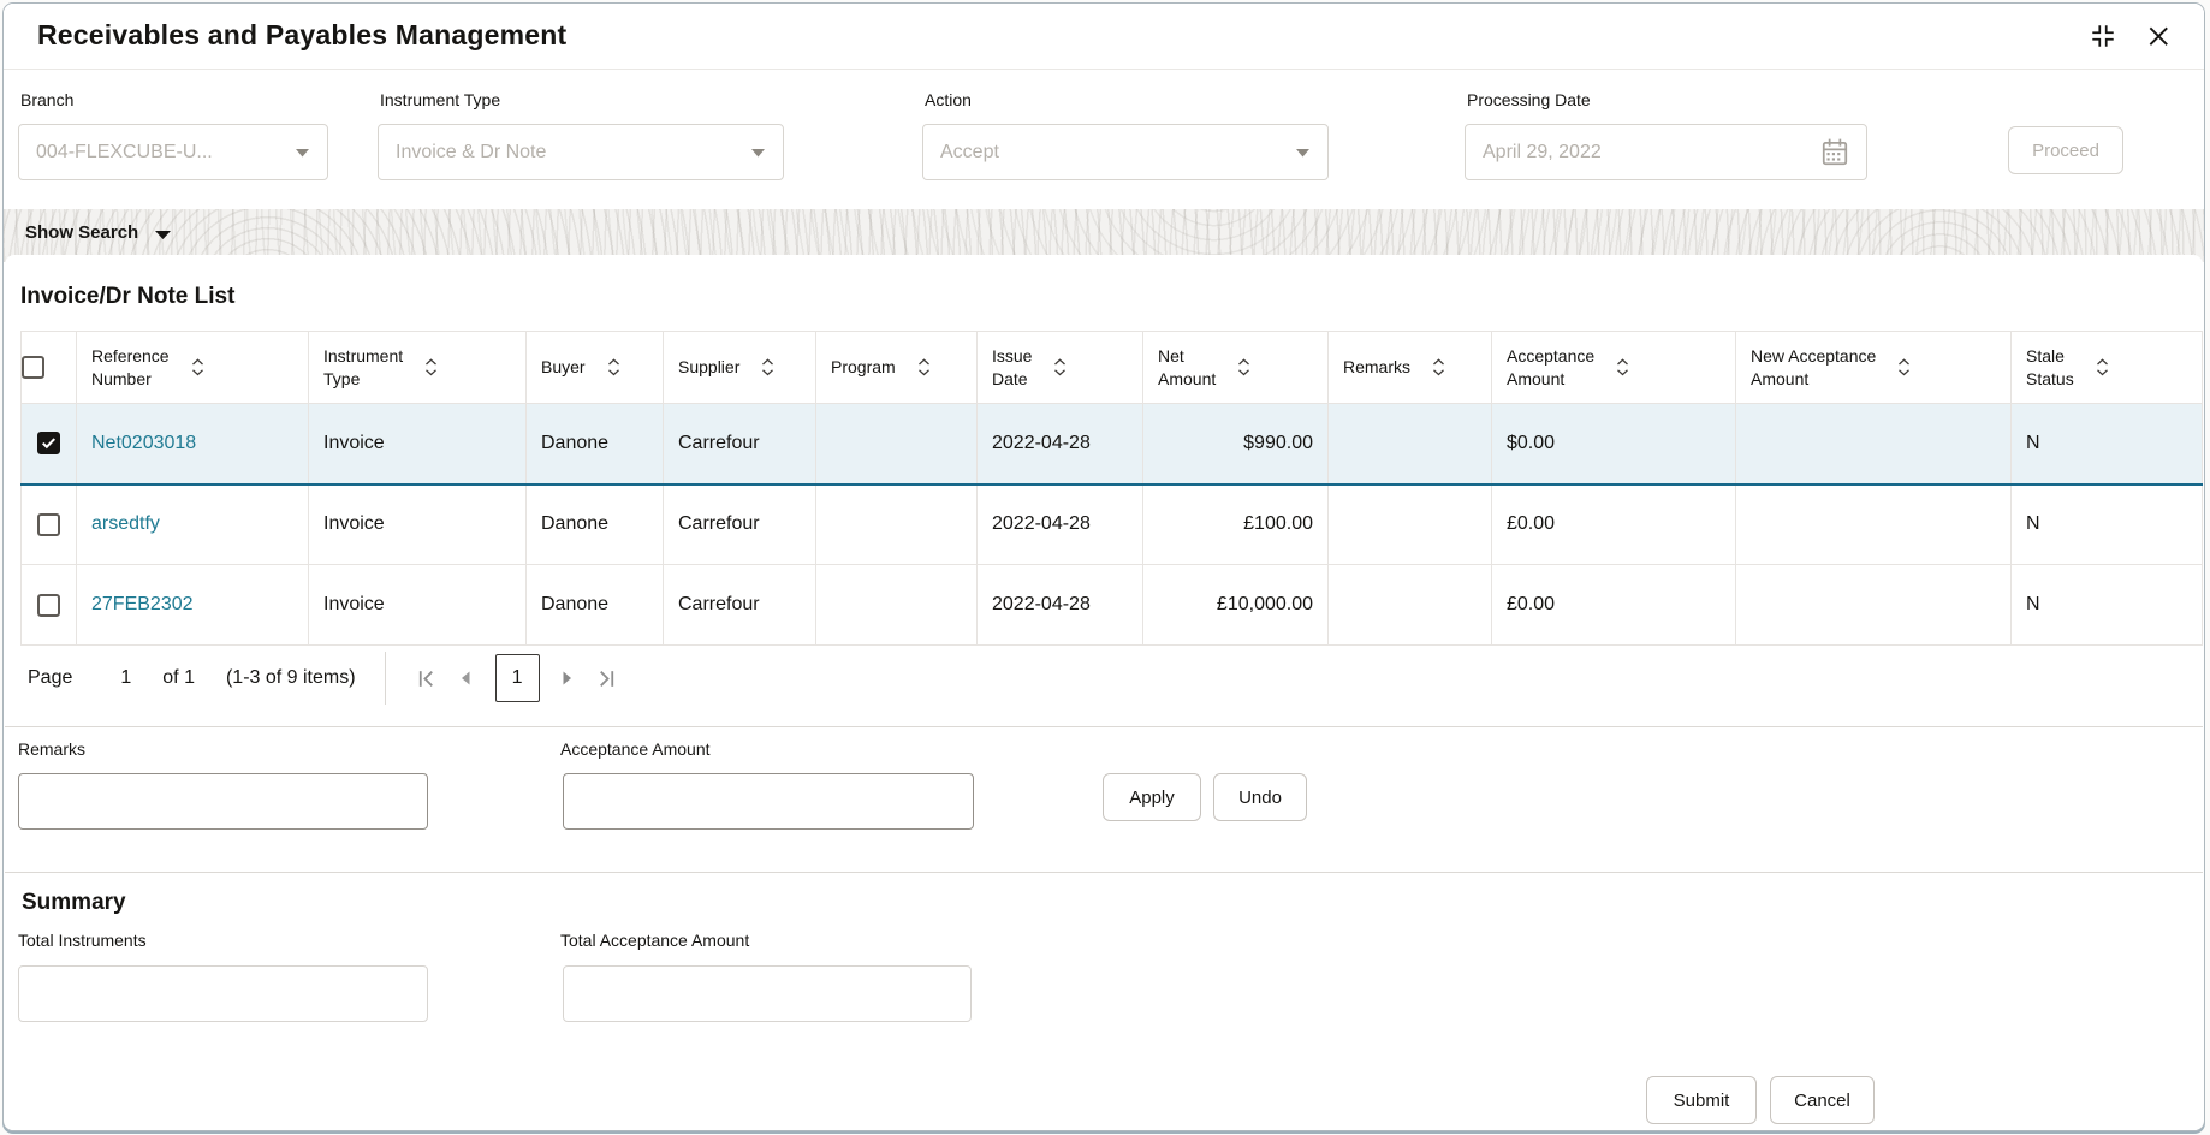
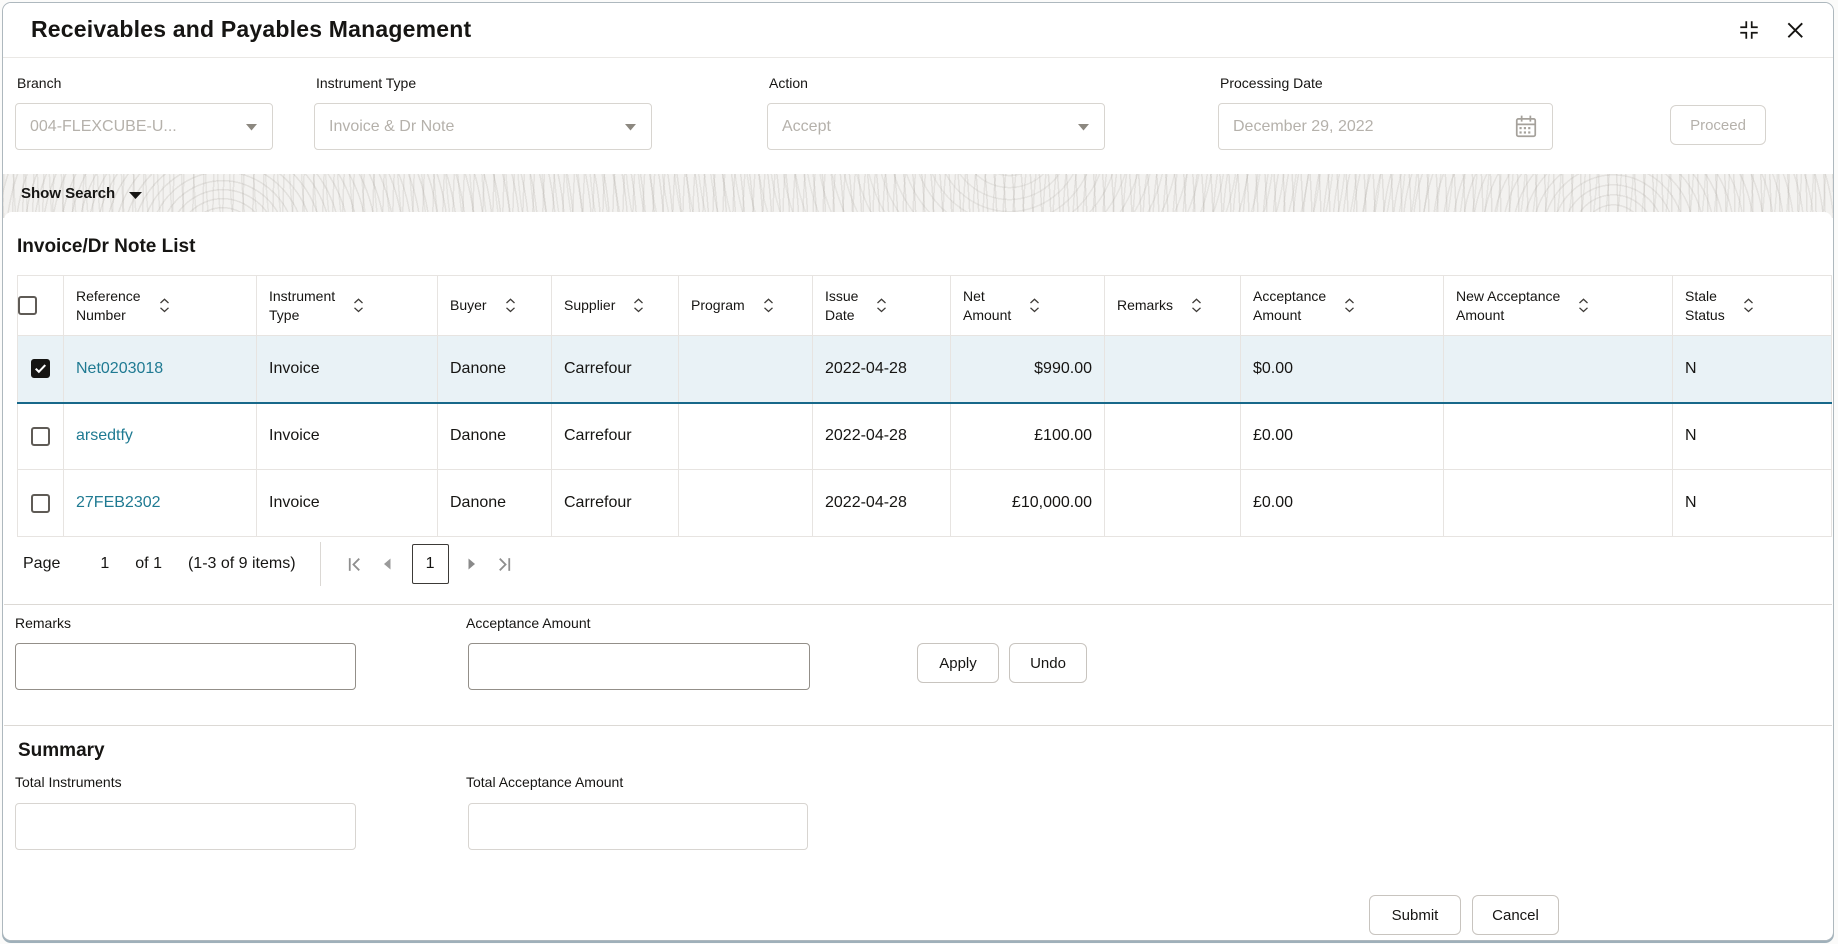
  Receivables and Payables Management
  Branch
  004-FLEXCUBE-U...
  Instrument Type
  Invoice & Dr Note
  Action
  Accept
  Processing Date
- April 29, 2022
+ December 29, 2022
  Proceed
  Show Search
  Invoice/Dr Note List
  	Reference Number	Instrument Type	Buyer	Supplier	Program	Issue Date	Net Amount	Remarks	Acceptance Amount	New Acceptance Amount	Stale Status
  	Net0203018	Invoice	Danone	Carrefour		2022-04-28	$990.00		$0.00		N
  	arsedtfy	Invoice	Danone	Carrefour		2022-04-28	£100.00		£0.00		N
  	27FEB2302	Invoice	Danone	Carrefour		2022-04-28	£10,000.00		£0.00		N
  Page
  1
  of 1
  (1-3 of 9 items)
  1
  Remarks
  Acceptance Amount
  Apply
  Undo
  Summary
  Total Instruments
  Total Acceptance Amount
  Submit
  Cancel
